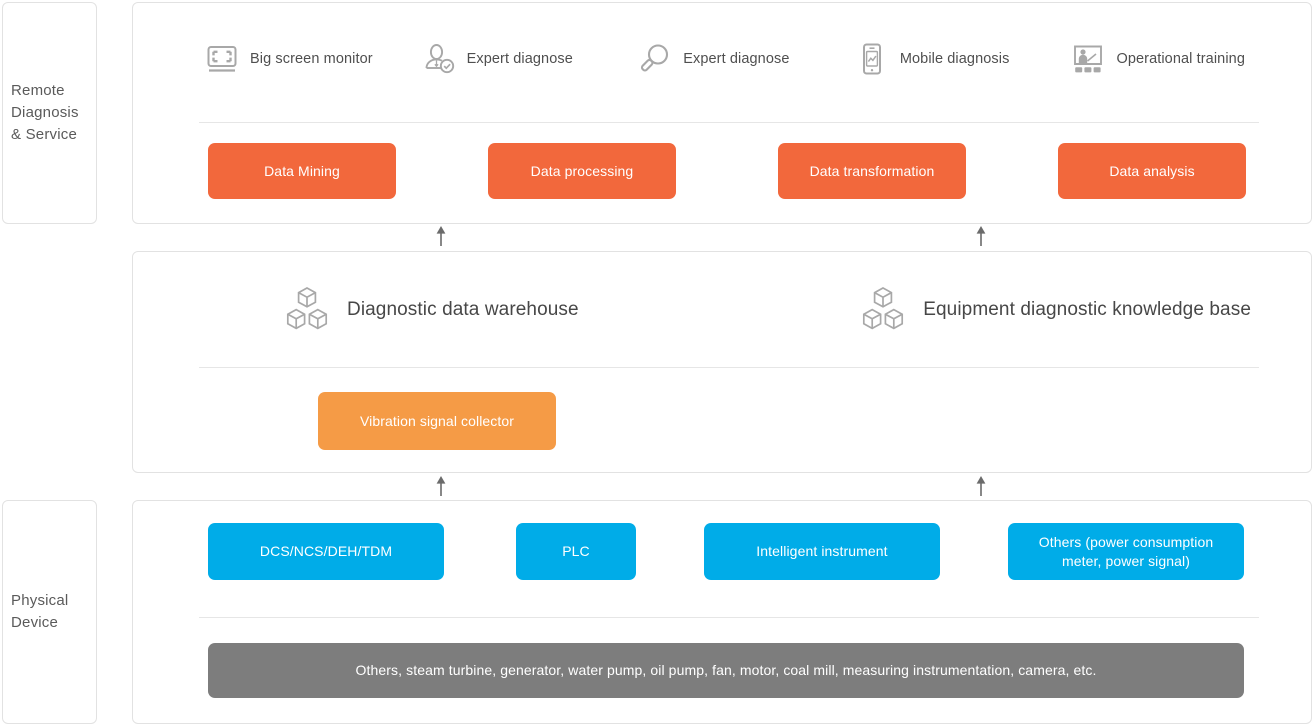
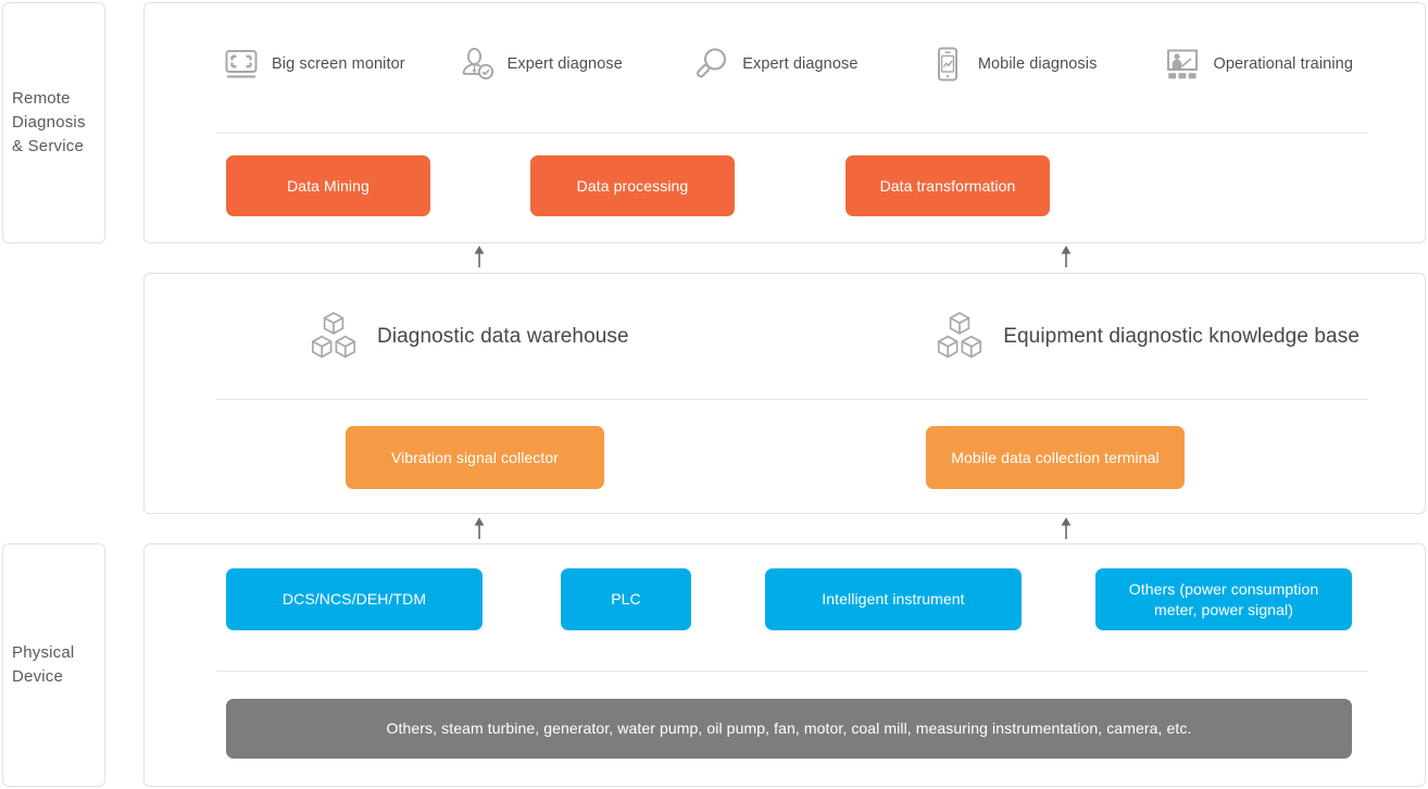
  Remote Diagnosis & Service
  Physical Device
  Big screen monitor
  Expert diagnose
  Expert diagnose
  Mobile diagnosis
  Operational training
  Data Mining
  Data processing
  Data transformation
- Data analysis
  Diagnostic data warehouse
  Equipment diagnostic knowledge base
  Vibration signal collector
+ Mobile data collection terminal
  DCS/NCS/DEH/TDM
  PLC
  Intelligent instrument
  Others (power consumption meter, power signal)
  Others, steam turbine, generator, water pump, oil pump, fan, motor, coal mill, measuring instrumentation, camera, etc.
